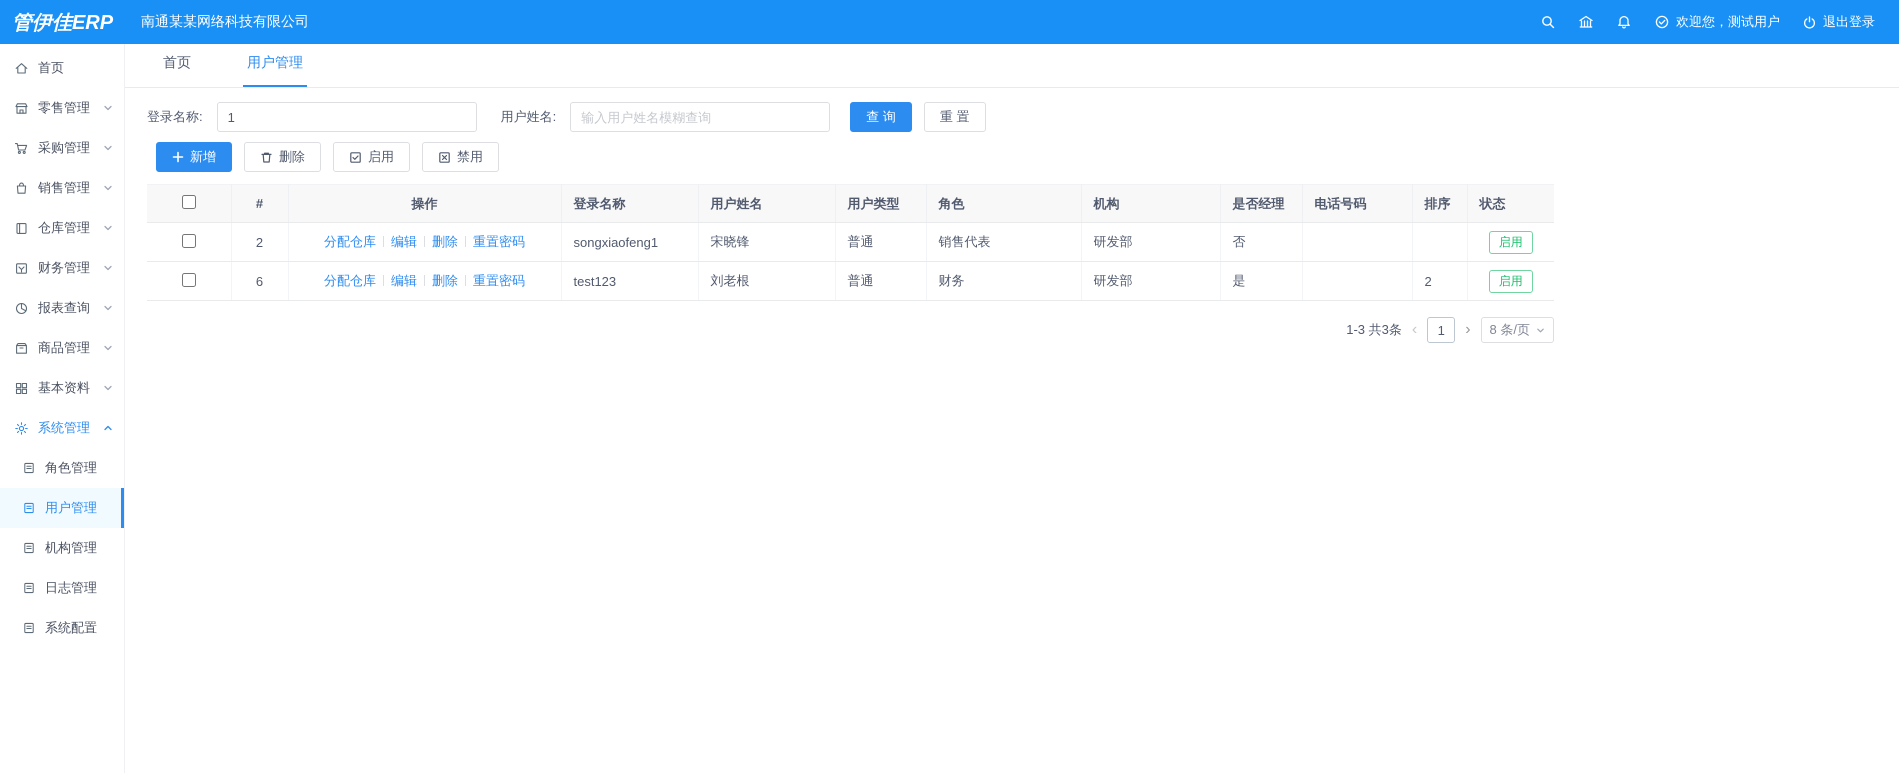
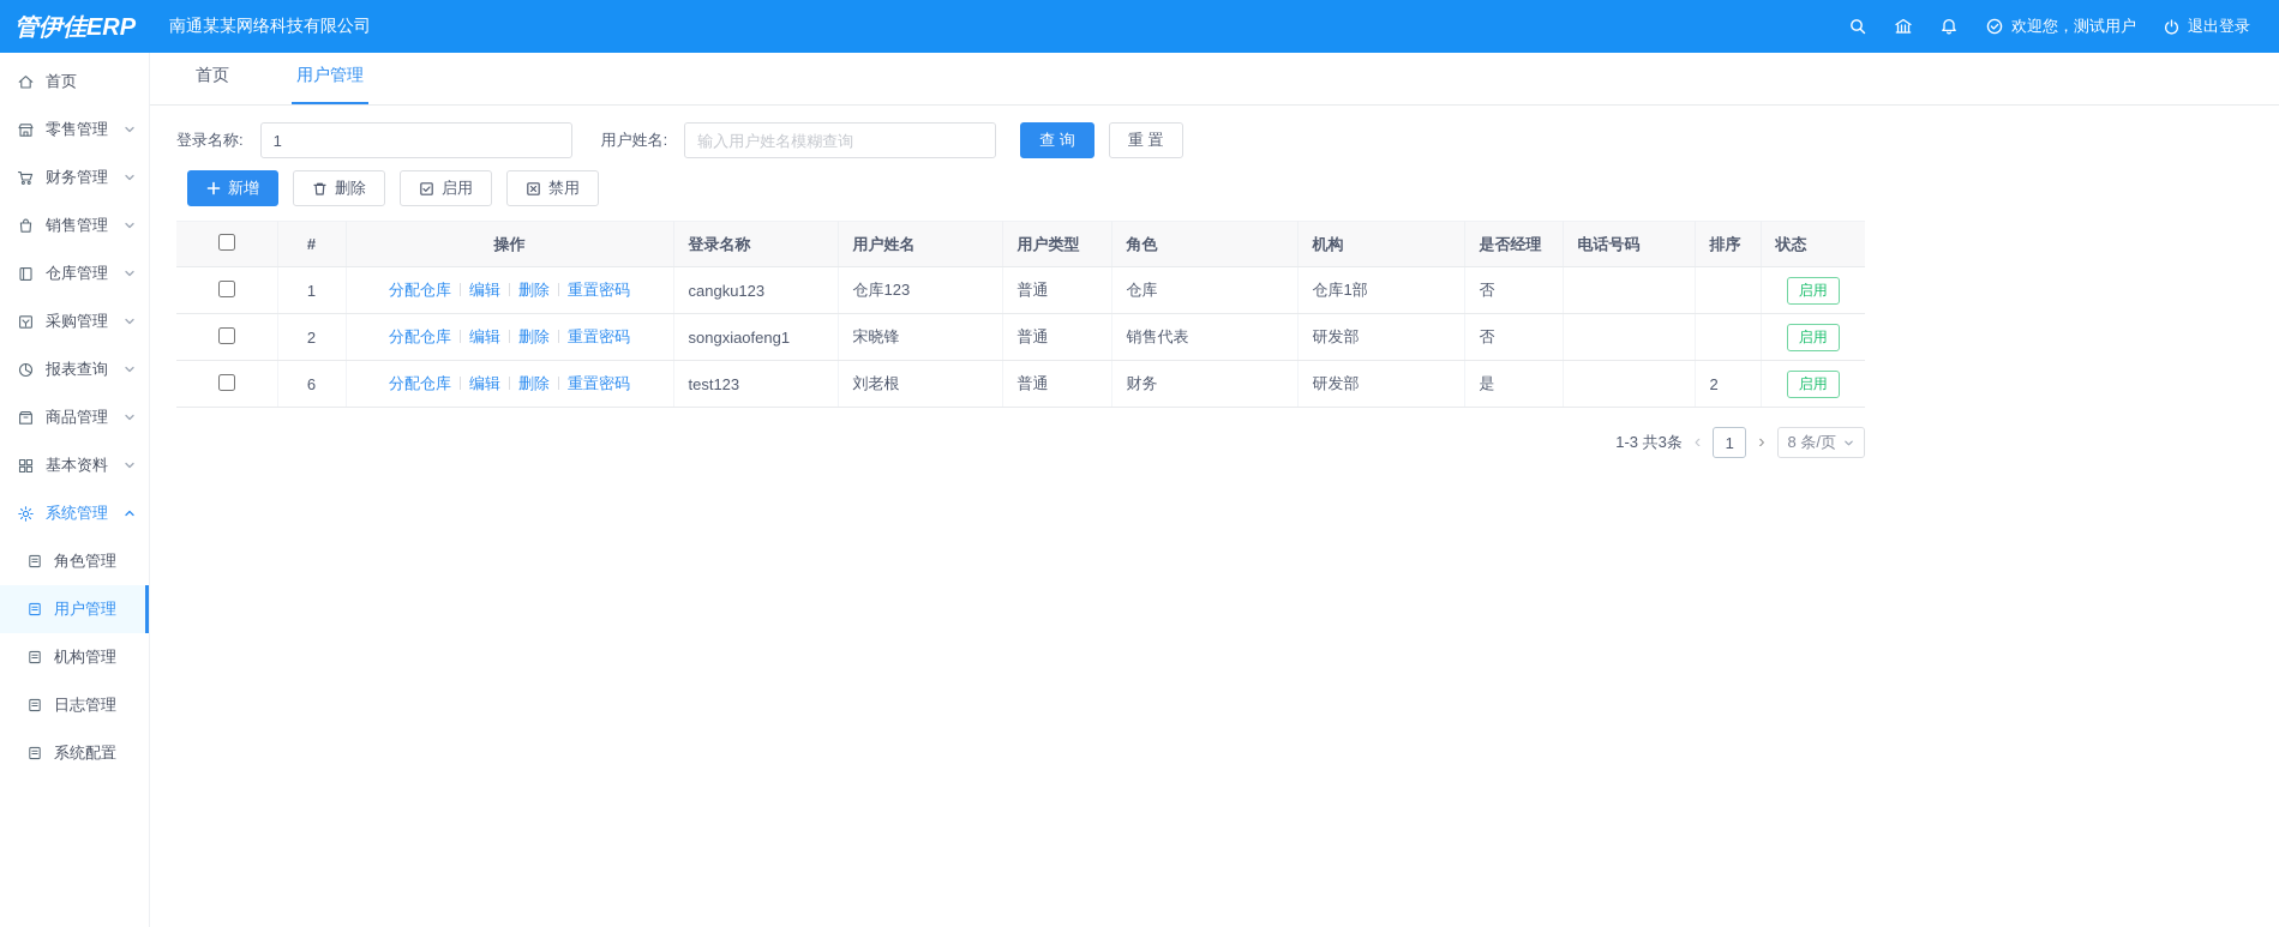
  管伊佳ERP
  南通某某网络科技有限公司
  欢迎您，测试用户
  退出登录
  首页
  零售管理
- 采购管理
+ 财务管理
  销售管理
  仓库管理
- 财务管理
+ 采购管理
  报表查询
  商品管理
  基本资料
  系统管理
  角色管理
  用户管理
  机构管理
  日志管理
  系统配置
  首页
  用户管理
  登录名称:
  1
  用户姓名:
  输入用户姓名模糊查询
  查 询
  重 置
  新增
  删除
  启用
  禁用
  	#	操作	登录名称	用户姓名	用户类型	角色	机构	是否经理	电话号码	排序	状态
+ 	1	分配仓库 编辑 删除 重置密码	cangku123	仓库123	普通	仓库	仓库1部	否			启用
  	2	分配仓库 编辑 删除 重置密码	songxiaofeng1	宋晓锋	普通	销售代表	研发部	否			启用
  	6	分配仓库 编辑 删除 重置密码	test123	刘老根	普通	财务	研发部	是		2	启用
  1-3 共3条
  ‹
  1
  ›
  8 条/页
